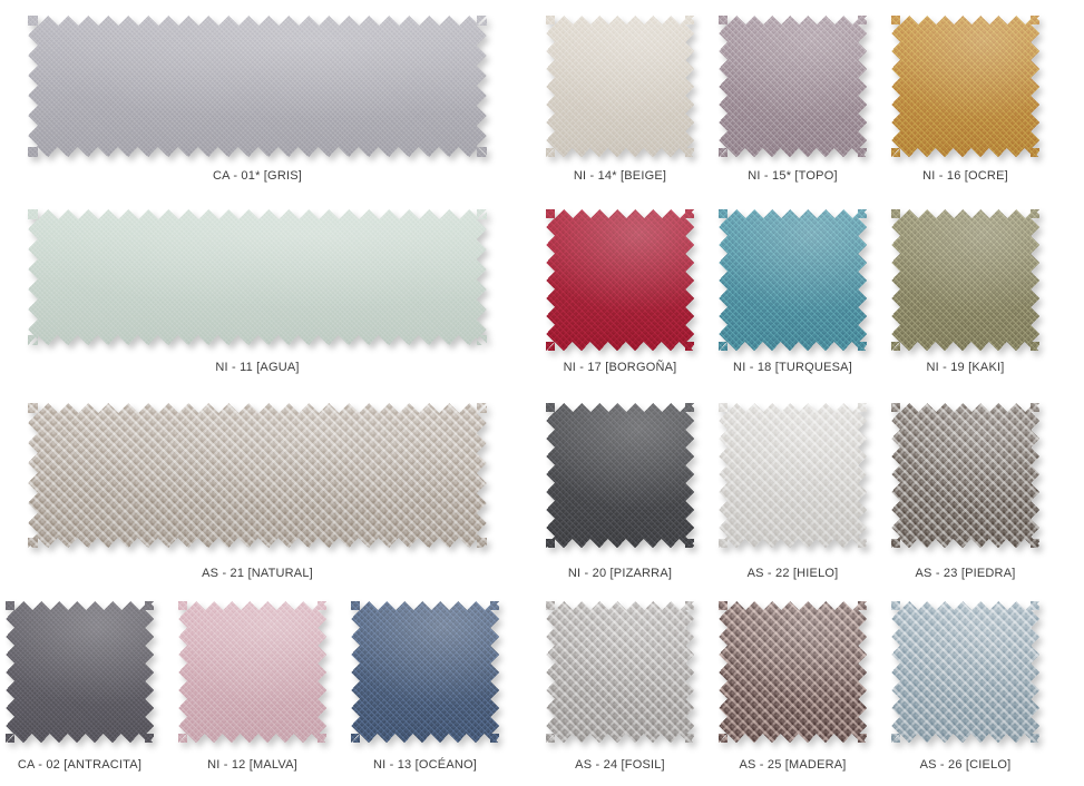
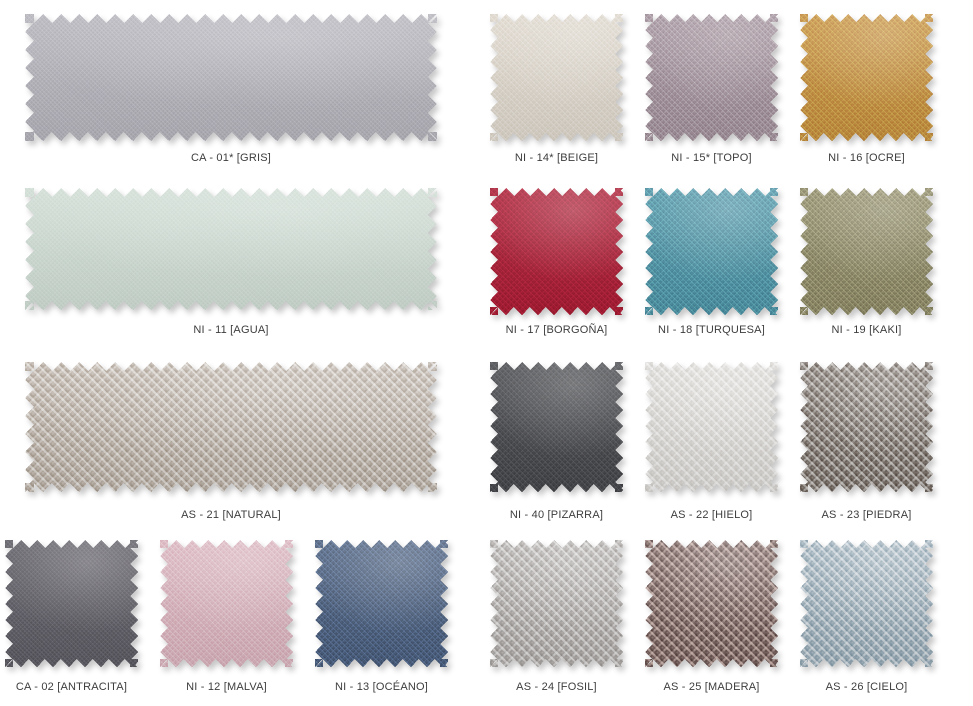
  CA - 01* [GRIS]
  NI - 14* [BEIGE]
  NI - 15* [TOPO]
  NI - 16 [OCRE]
  NI - 11 [AGUA]
  NI - 17 [BORGOÑA]
  NI - 18 [TURQUESA]
  NI - 19 [KAKI]
  AS - 21 [NATURAL]
- NI - 20 [PIZARRA]
+ NI - 40 [PIZARRA]
  AS - 22 [HIELO]
  AS - 23 [PIEDRA]
  CA - 02 [ANTRACITA]
  NI - 12 [MALVA]
  NI - 13 [OCÉANO]
  AS - 24 [FOSIL]
  AS - 25 [MADERA]
  AS - 26 [CIELO]
